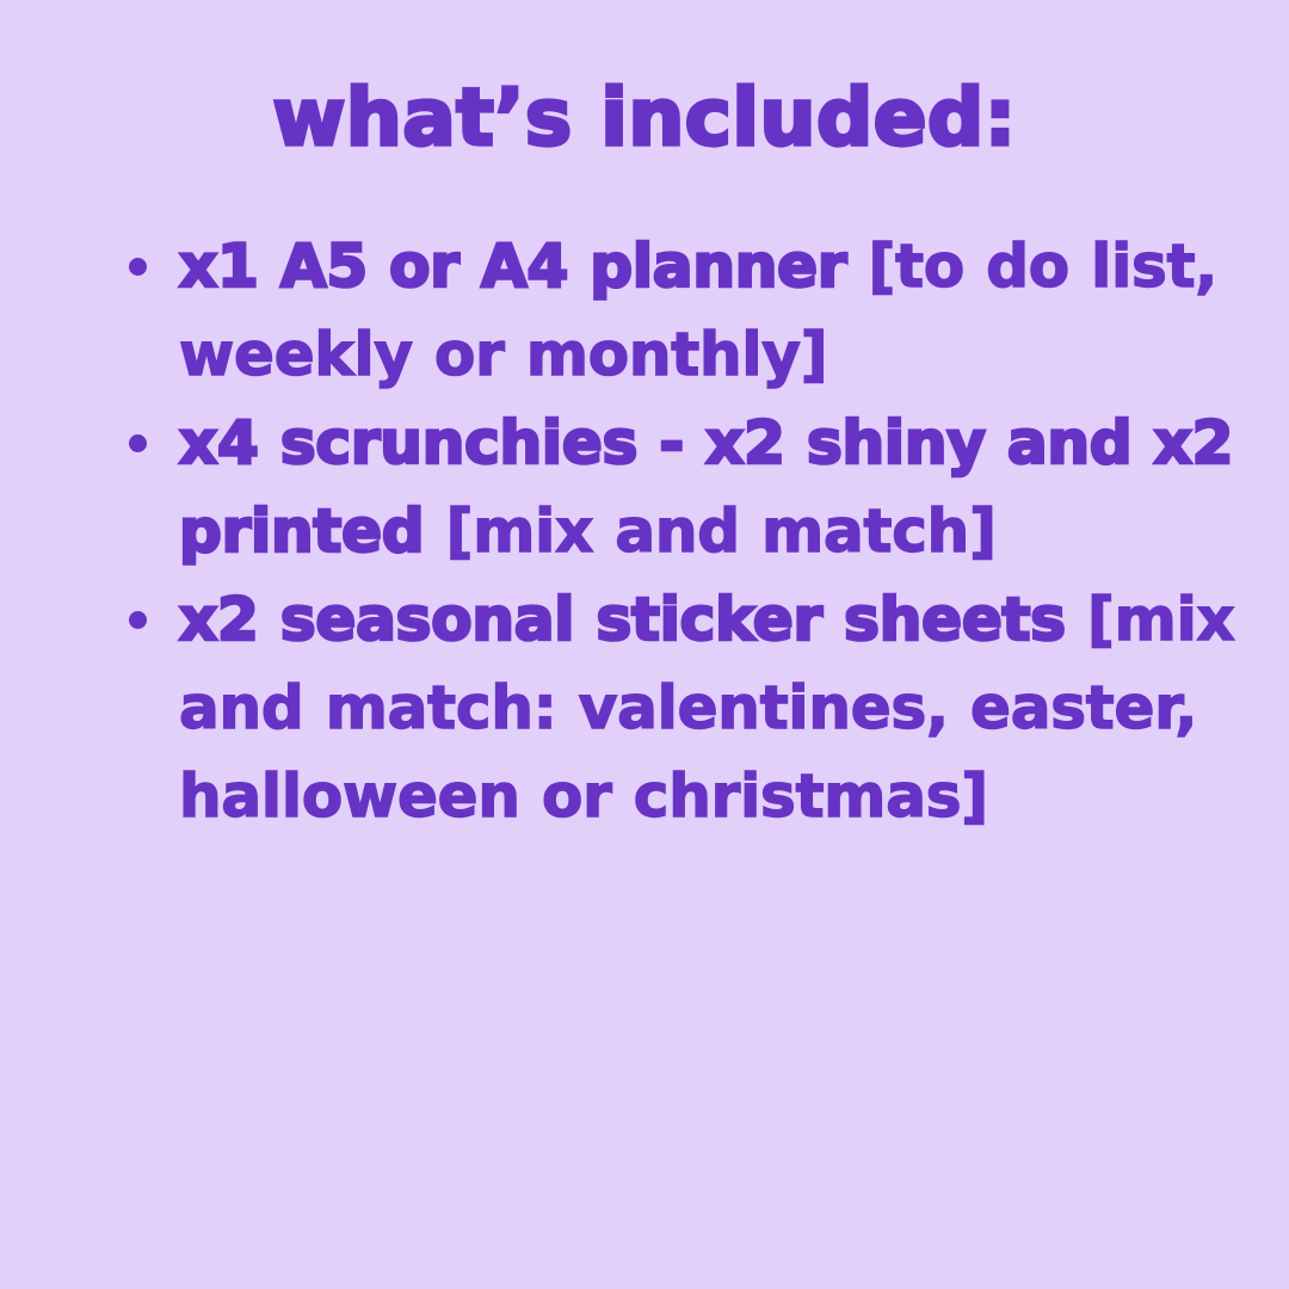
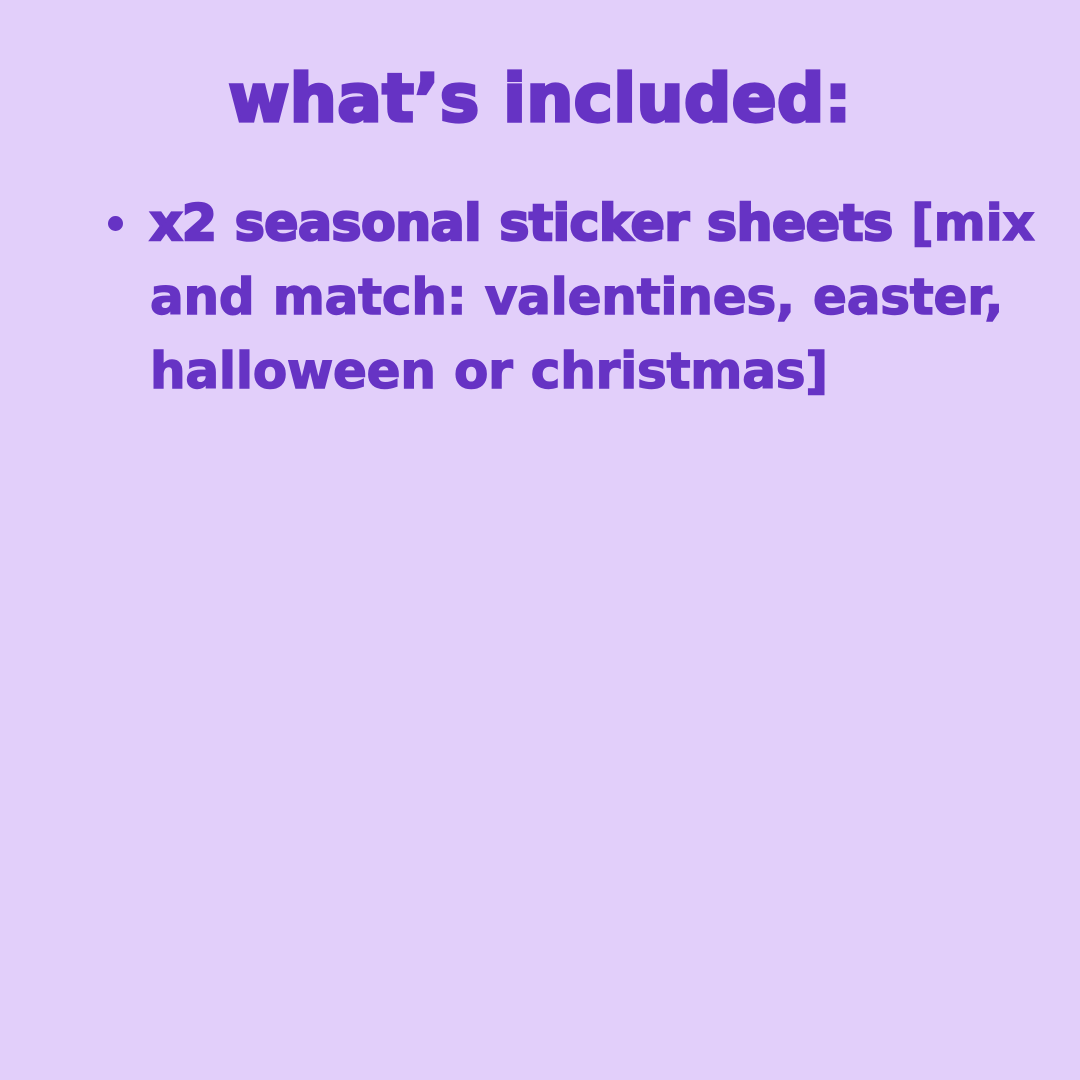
  what’s included:
- x1 A5 or A4 planner [to do list, weekly or monthly]
- x4 scrunchies - x2 shiny and x2 printed [mix and match]
  x2 seasonal sticker sheets [mix and match: valentines, easter, halloween or christmas]
